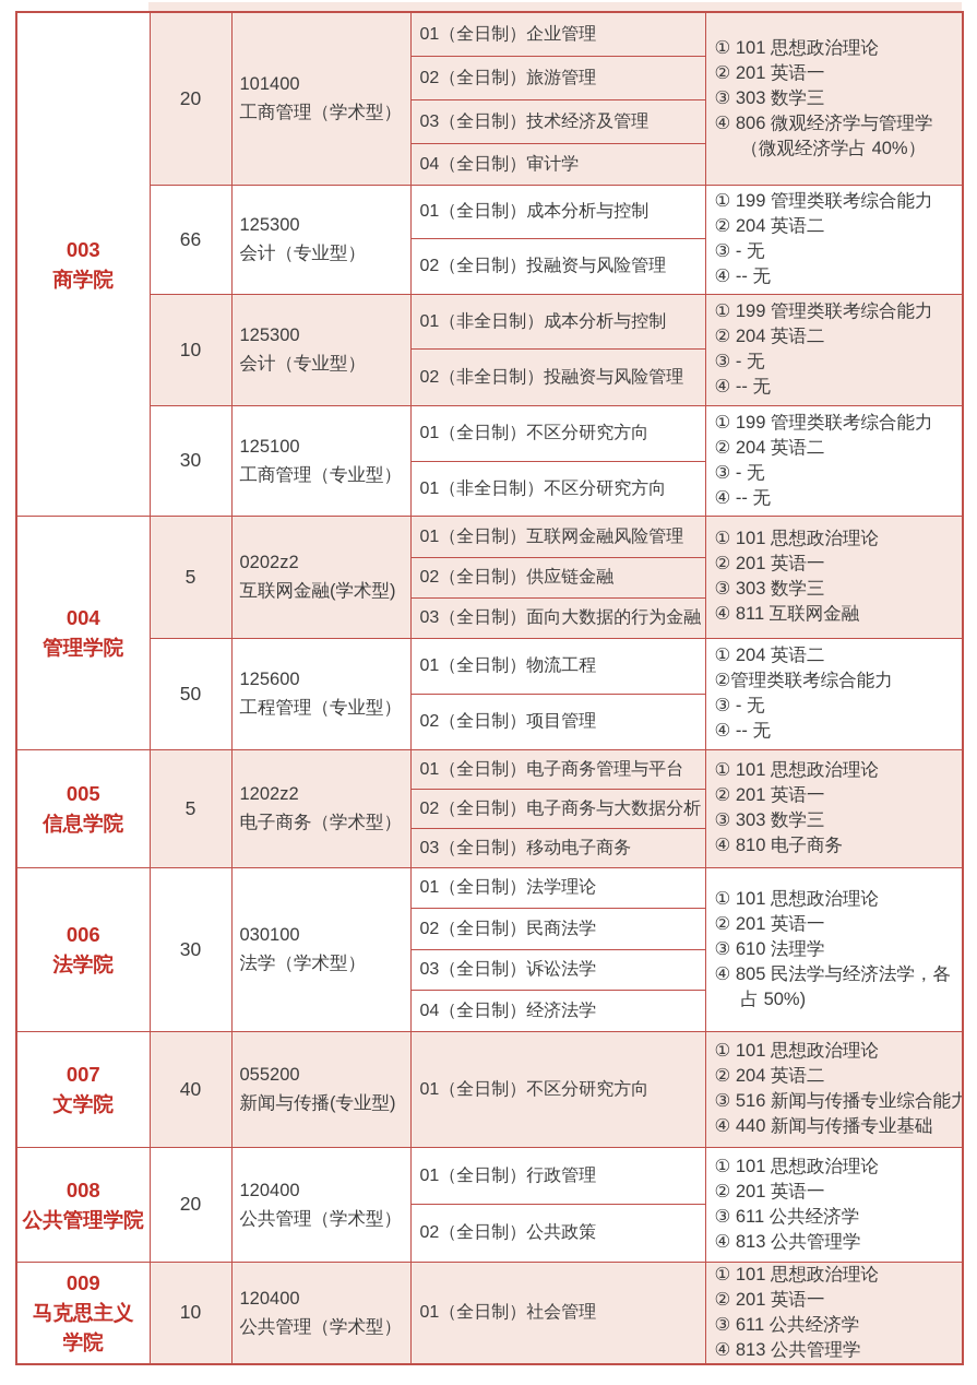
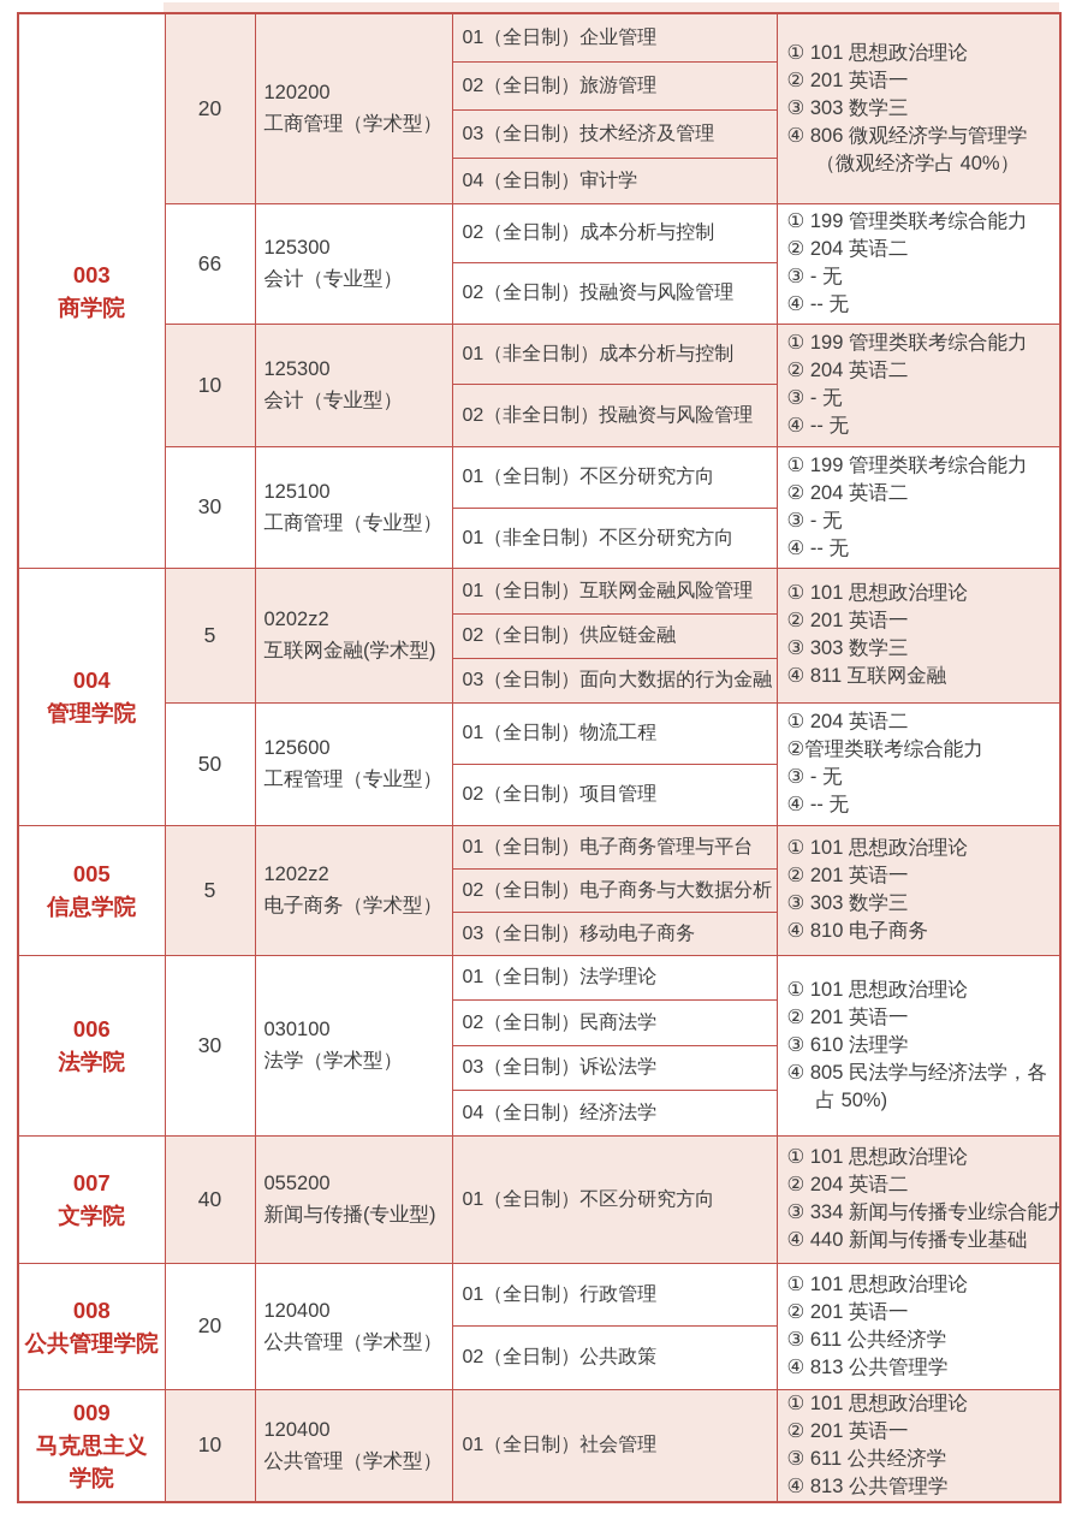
- 003商学院	20	101400工商管理（学术型）	01（全日制）企业管理	① 101 思想政治理论② 201 英语一③ 303 数学三④ 806 微观经济学与管理学（微观经济学占 40%）
+ 003商学院	20	120200工商管理（学术型）	01（全日制）企业管理	① 101 思想政治理论② 201 英语一③ 303 数学三④ 806 微观经济学与管理学（微观经济学占 40%）
  02（全日制）旅游管理
  03（全日制）技术经济及管理
  04（全日制）审计学
- 66	125300会计（专业型）	01（全日制）成本分析与控制	① 199 管理类联考综合能力② 204 英语二③ - 无④ -- 无
+ 66	125300会计（专业型）	02（全日制）成本分析与控制	① 199 管理类联考综合能力② 204 英语二③ - 无④ -- 无
  02（全日制）投融资与风险管理
  10	125300会计（专业型）	01（非全日制）成本分析与控制	① 199 管理类联考综合能力② 204 英语二③ - 无④ -- 无
  02（非全日制）投融资与风险管理
  30	125100工商管理（专业型）	01（全日制）不区分研究方向	① 199 管理类联考综合能力② 204 英语二③ - 无④ -- 无
  01（非全日制）不区分研究方向
  004管理学院	5	0202z2互联网金融(学术型)	01（全日制）互联网金融风险管理	① 101 思想政治理论② 201 英语一③ 303 数学三④ 811 互联网金融
  02（全日制）供应链金融
  03（全日制）面向大数据的行为金融
  50	125600工程管理（专业型）	01（全日制）物流工程	① 204 英语二②管理类联考综合能力③ - 无④ -- 无
  02（全日制）项目管理
  005信息学院	5	1202z2电子商务（学术型）	01（全日制）电子商务管理与平台	① 101 思想政治理论② 201 英语一③ 303 数学三④ 810 电子商务
  02（全日制）电子商务与大数据分析
  03（全日制）移动电子商务
  006法学院	30	030100法学（学术型）	01（全日制）法学理论	① 101 思想政治理论② 201 英语一③ 610 法理学④ 805 民法学与经济法学，各占 50%)
  02（全日制）民商法学
  03（全日制）诉讼法学
  04（全日制）经济法学
- 007文学院	40	055200新闻与传播(专业型)	01（全日制）不区分研究方向	① 101 思想政治理论② 204 英语二③ 516 新闻与传播专业综合能力④ 440 新闻与传播专业基础
+ 007文学院	40	055200新闻与传播(专业型)	01（全日制）不区分研究方向	① 101 思想政治理论② 204 英语二③ 334 新闻与传播专业综合能力④ 440 新闻与传播专业基础
  008公共管理学院	20	120400公共管理（学术型）	01（全日制）行政管理	① 101 思想政治理论② 201 英语一③ 611 公共经济学④ 813 公共管理学
  02（全日制）公共政策
  009马克思主义学院	10	120400公共管理（学术型）	01（全日制）社会管理	① 101 思想政治理论② 201 英语一③ 611 公共经济学④ 813 公共管理学
